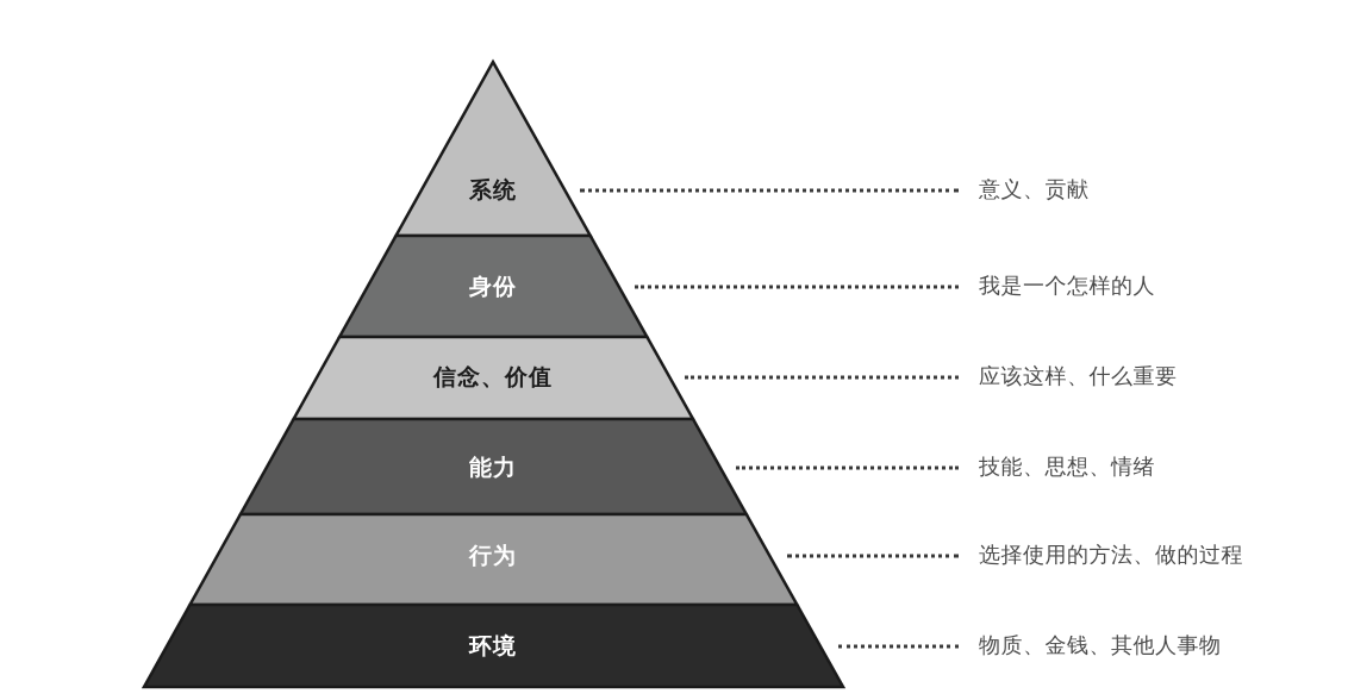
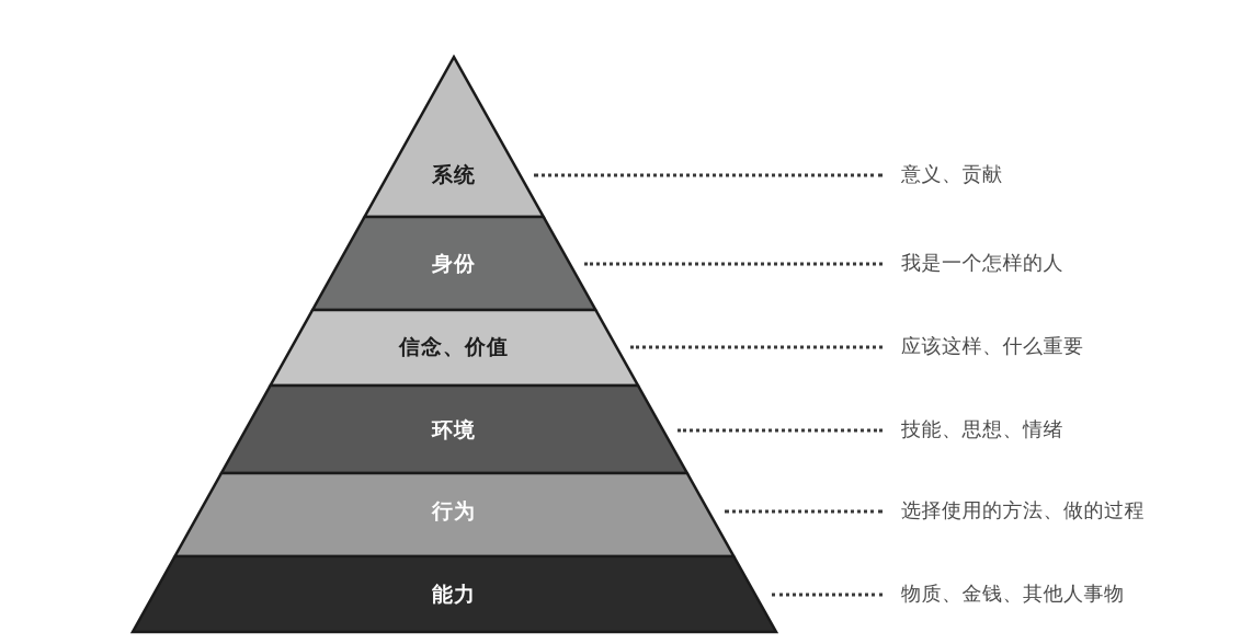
  系统
  身份
  信念、价值
- 能力
+ 环境
  行为
- 环境
+ 能力
  意义、贡献
  我是一个怎样的人
  应该这样、什么重要
  技能、思想、情绪
  选择使用的方法、做的过程
  物质、金钱、其他人事物
